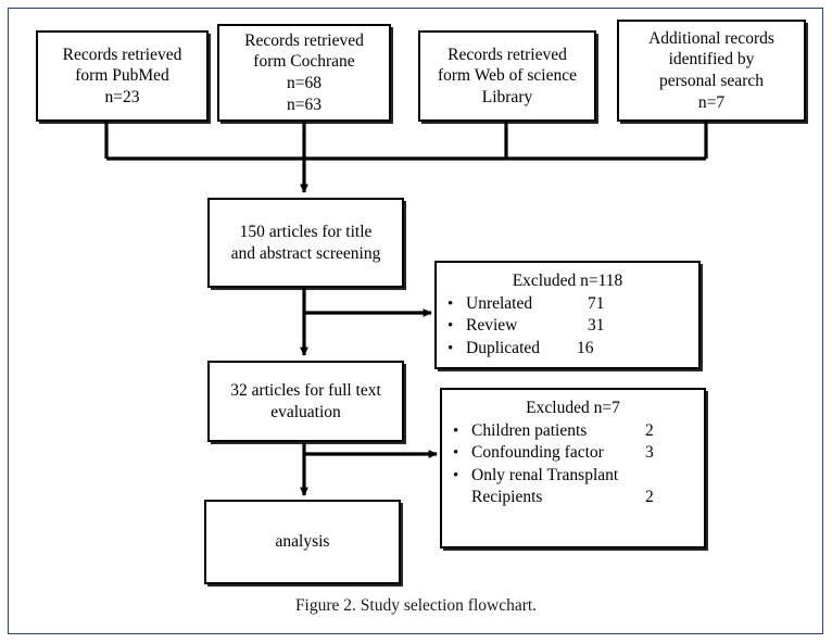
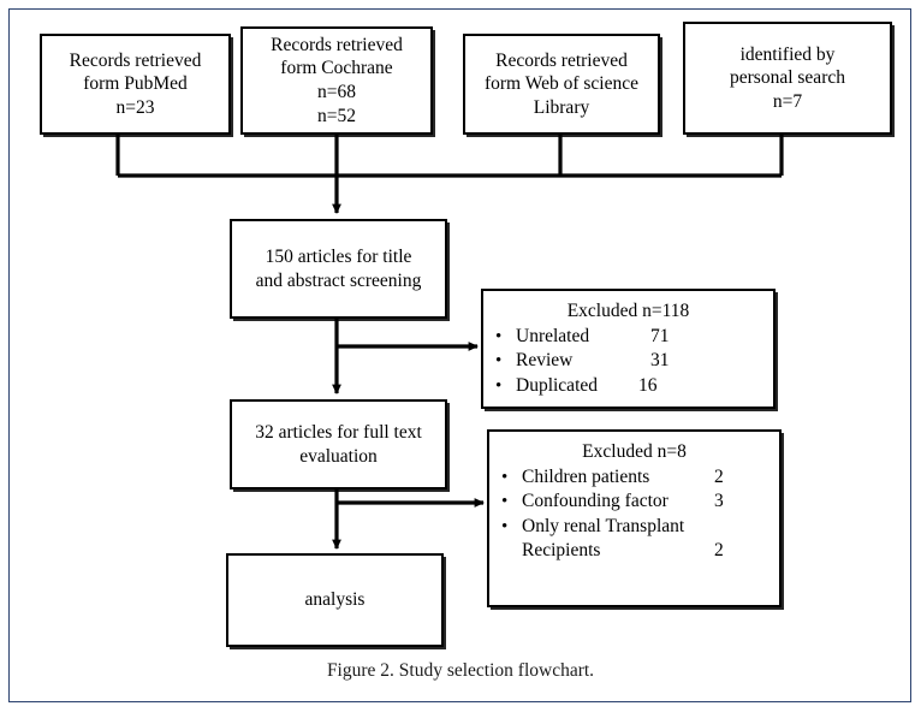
  Records retrieved
  form PubMed
  n=23
  Records retrieved
  form Cochrane
  n=68
- n=63
+ n=52
  Records retrieved
  form Web of science
  Library
- Additional records
  identified by
  personal search
  n=7
  150 articles for title
  and abstract screening
  32 articles for full text
  evaluation
  analysis
  Excluded n=118
  •
  Unrelated
  71
  •
  Review
  31
  •
  Duplicated
  16
- Excluded n=7
+ Excluded n=8
  •
  Children patients
  2
  •
  Confounding factor
  3
  •
  Only renal Transplant
  Recipients
  2
  Figure 2. Study selection flowchart.
